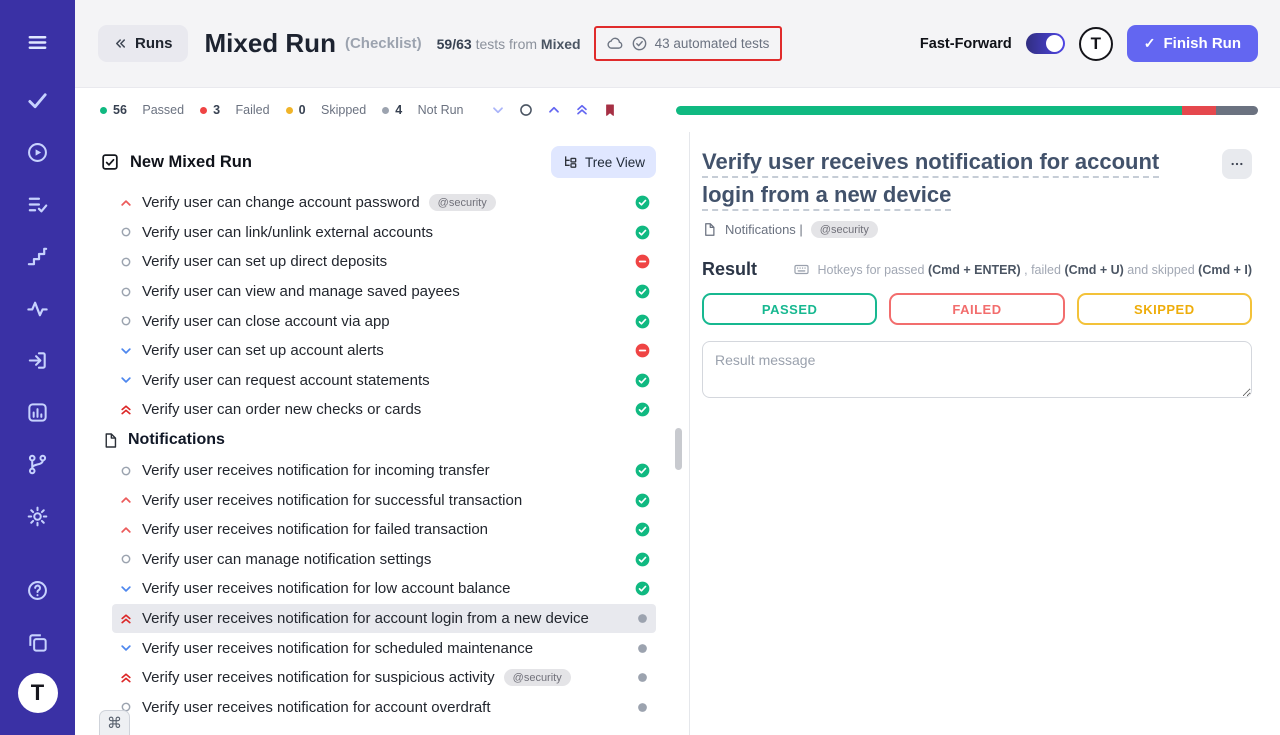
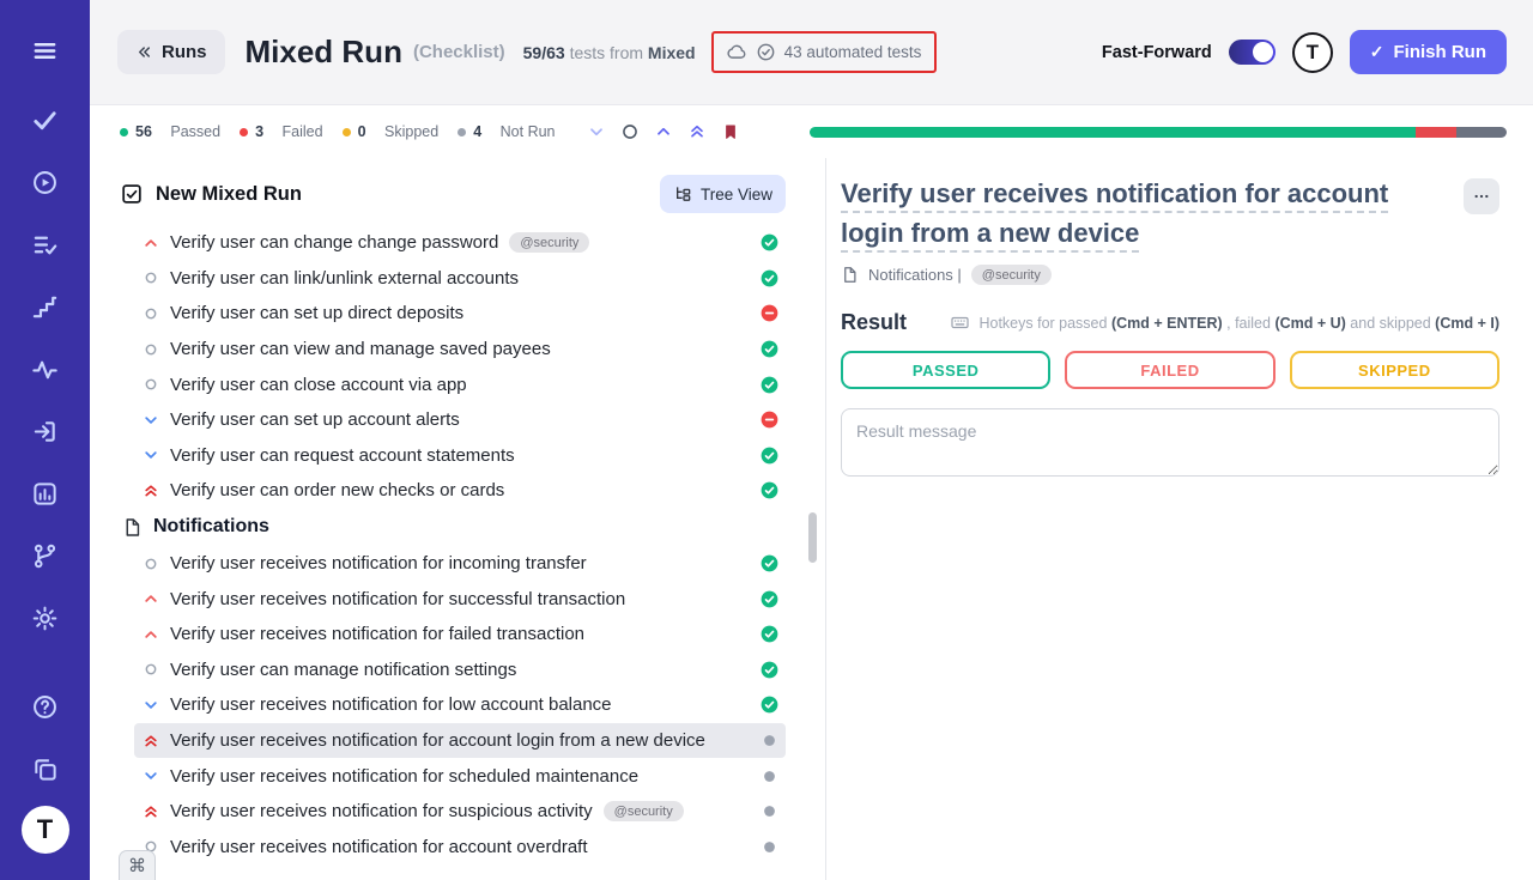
  T
  Runs
  Mixed Run
  (Checklist)
  59/63 tests from Mixed
  43 automated tests
  Fast-Forward
  T
  ✓
  Finish Run
  56
  Passed
  3
  Failed
  0
  Skipped
  4
  Not Run
  New Mixed Run
  Tree View
- Verify user can change account password
+ Verify user can change change password
  @security
  Verify user can link/unlink external accounts
  Verify user can set up direct deposits
  Verify user can view and manage saved payees
  Verify user can close account via app
  Verify user can set up account alerts
  Verify user can request account statements
  Verify user can order new checks or cards
  Notifications
  Verify user receives notification for incoming transfer
  Verify user receives notification for successful transaction
  Verify user receives notification for failed transaction
  Verify user can manage notification settings
  Verify user receives notification for low account balance
  Verify user receives notification for account login from a new device
  Verify user receives notification for scheduled maintenance
  Verify user receives notification for suspicious activity
  @security
  Verify user receives notification for account overdraft
  ⌘
  Verify user receives notification for account login from a new device
  Notifications |
  @security
  Result
  Hotkeys for passed
  (Cmd + ENTER)
  , failed
  (Cmd + U)
  and skipped
  (Cmd + I)
  PASSED
  FAILED
  SKIPPED
  Result message
